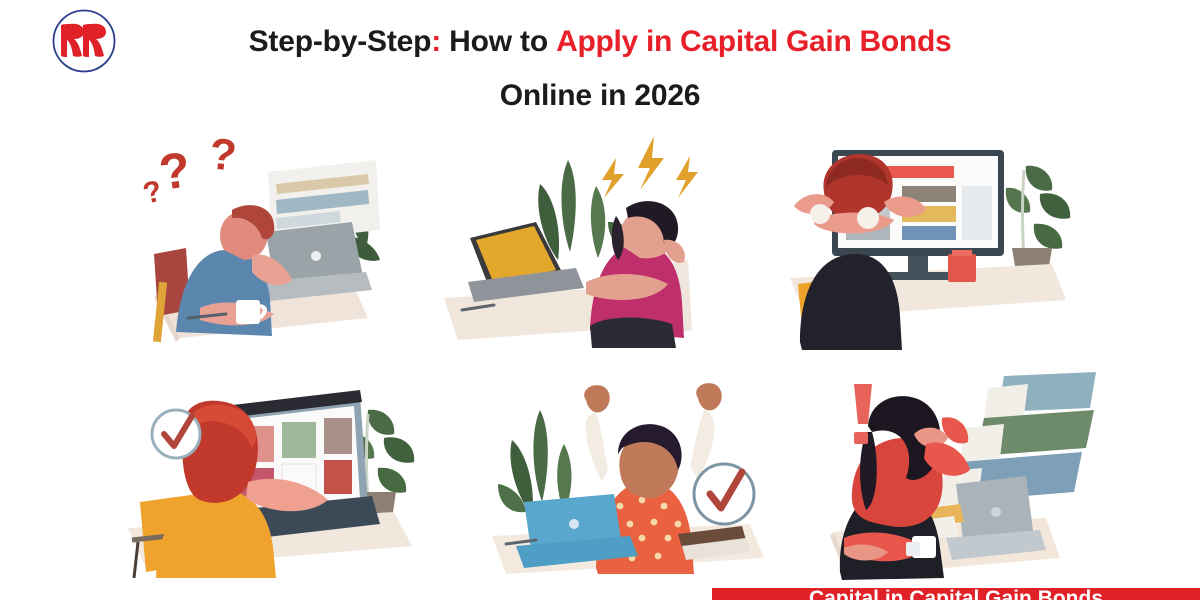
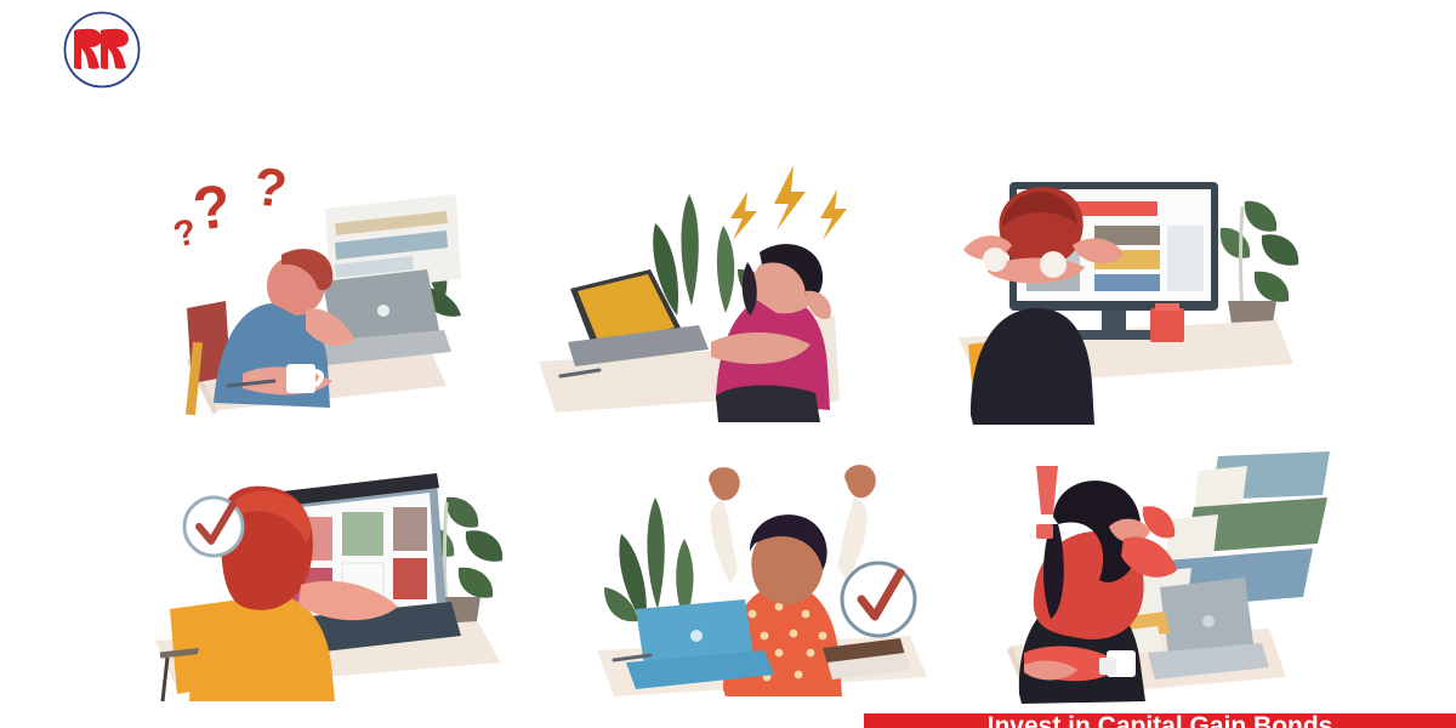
- Step-by-Step: How to Apply in Capital Gain Bonds
- Online in 2026
- Capital in Capital Gain Bonds
+ Invest in Capital Gain Bonds
